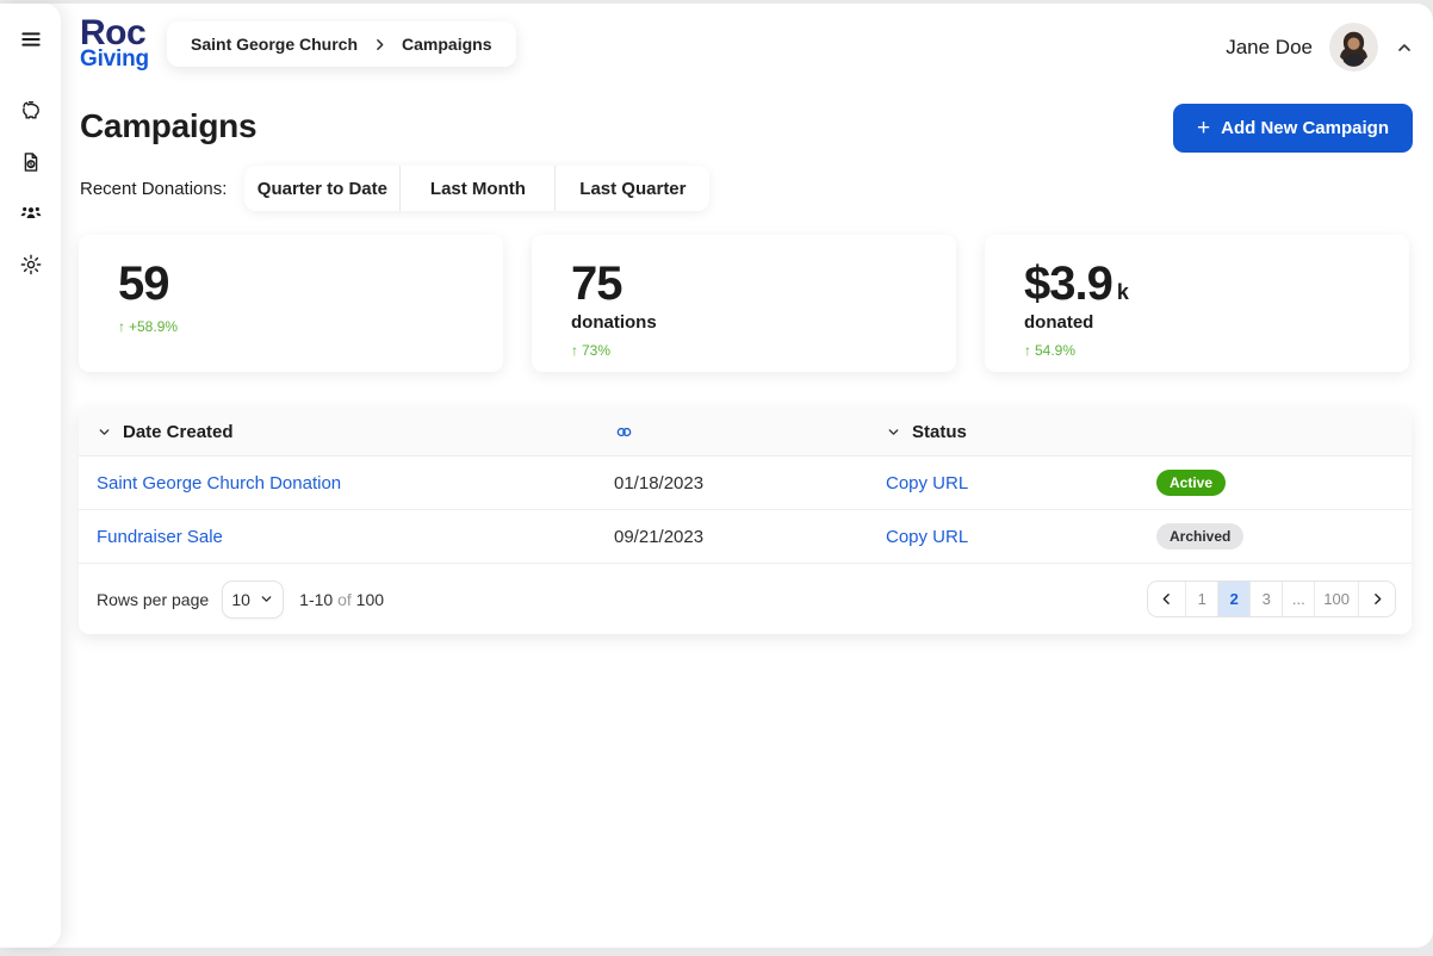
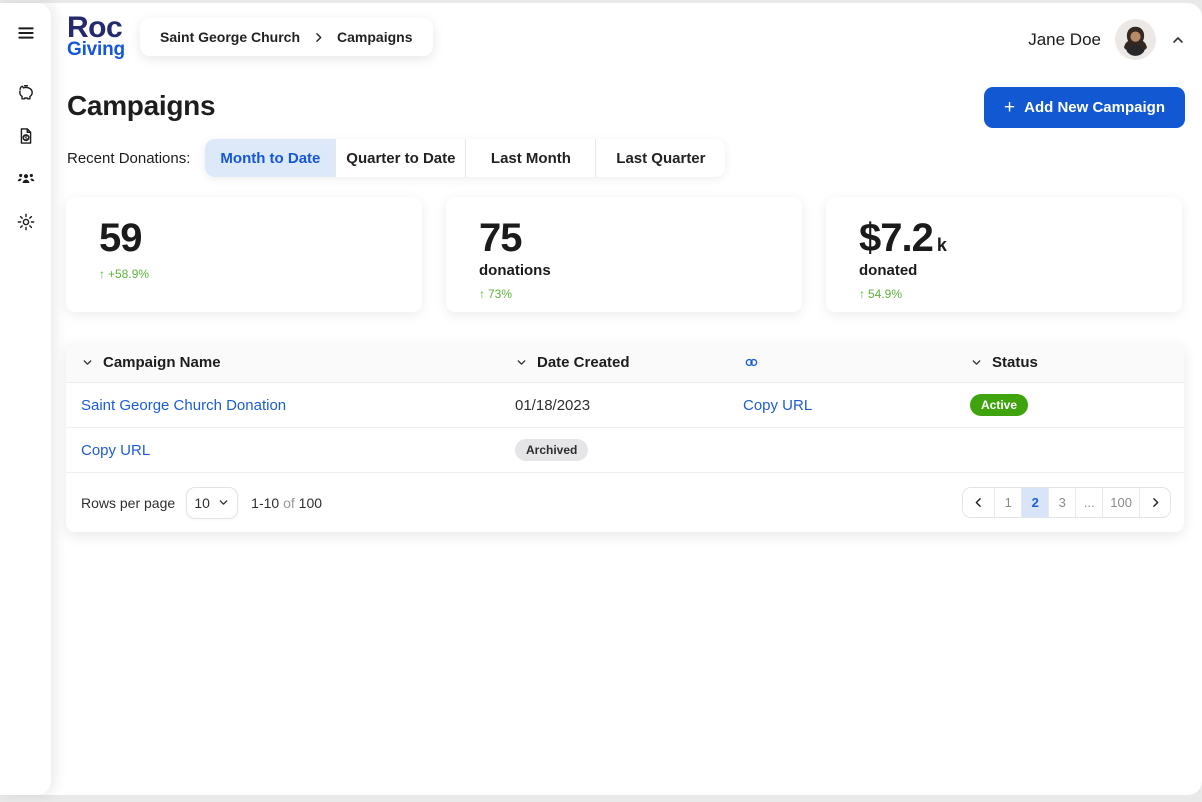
  Roc
  Giving
  Saint George Church
  Campaigns
  Jane Doe
  Campaigns
  +
  Add New Campaign
  Recent Donations:
+ Month to Date
  Quarter to Date
  Last Month
  Last Quarter
  59
  ↑
  +58.9%
  75
  donations
  ↑
  73%
- $3.9
+ $7.2
  k
  donated
  ↑
  54.9%
+ Campaign Name
  Date Created
  Status
  Saint George Church Donation
  01/18/2023
  Copy URL
  Active
- Fundraiser Sale
- 09/21/2023
  Copy URL
  Archived
  Rows per page
  10
  1-10 of 100
  1
  2
  3
  ...
  100
